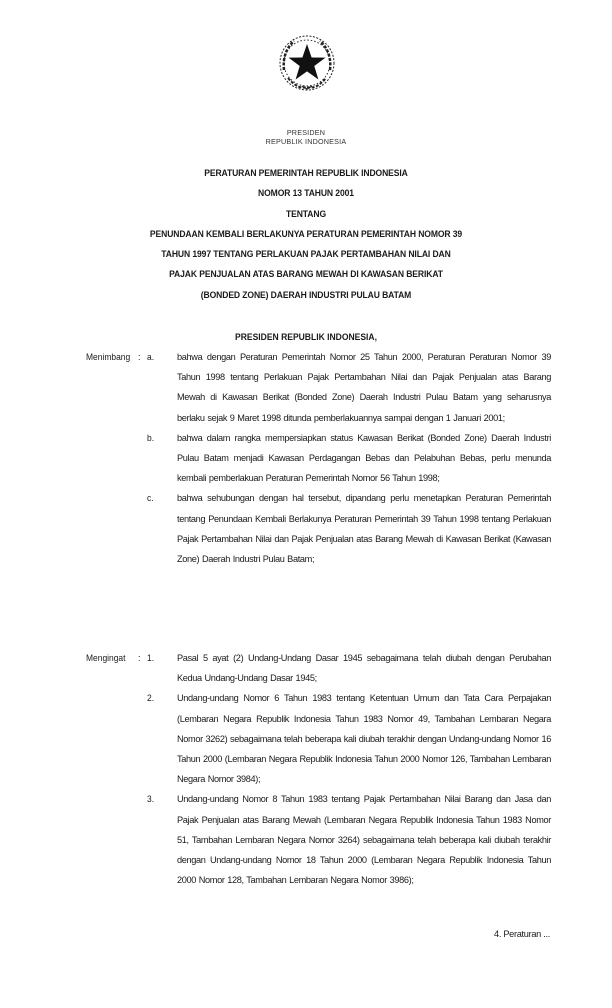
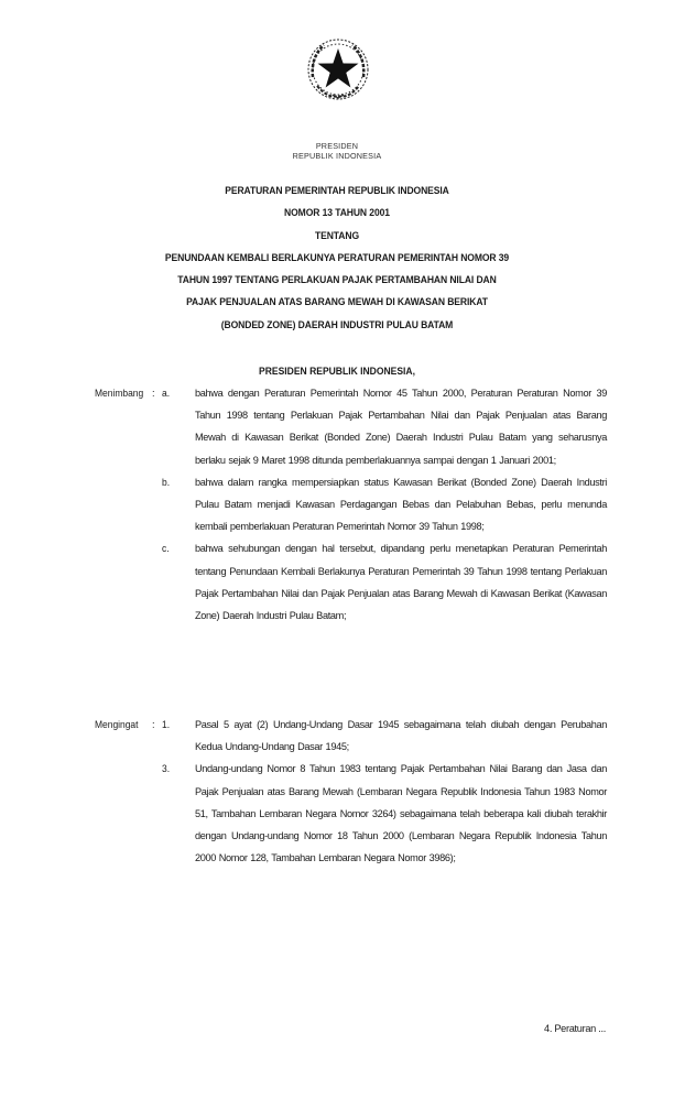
  PRESIDEN
  REPUBLIK INDONESIA
  PERATURAN PEMERINTAH REPUBLIK INDONESIA
  NOMOR 13 TAHUN 2001
  TENTANG
  PENUNDAAN KEMBALI BERLAKUNYA PERATURAN PEMERINTAH NOMOR 39
  TAHUN 1997 TENTANG PERLAKUAN PAJAK PERTAMBAHAN NILAI DAN
  PAJAK PENJUALAN ATAS BARANG MEWAH DI KAWASAN BERIKAT
  (BONDED ZONE) DAERAH INDUSTRI PULAU BATAM
  PRESIDEN REPUBLIK INDONESIA,
  Menimbang
  :
  a.
- bahwa dengan Peraturan Pemerintah Nomor 25 Tahun 2000, Peraturan Peraturan Nomor 39 Tahun 1998 tentang Perlakuan Pajak Pertambahan Nilai dan Pajak Penjualan atas Barang Mewah di Kawasan Berikat (Bonded Zone) Daerah Industri Pulau Batam yang seharusnya berlaku sejak 9 Maret 1998 ditunda pemberlakuannya sampai dengan 1 Januari 2001;
+ bahwa dengan Peraturan Pemerintah Nomor 45 Tahun 2000, Peraturan Peraturan Nomor 39 Tahun 1998 tentang Perlakuan Pajak Pertambahan Nilai dan Pajak Penjualan atas Barang Mewah di Kawasan Berikat (Bonded Zone) Daerah Industri Pulau Batam yang seharusnya berlaku sejak 9 Maret 1998 ditunda pemberlakuannya sampai dengan 1 Januari 2001;
  b.
- bahwa dalam rangka mempersiapkan status Kawasan Berikat (Bonded Zone) Daerah Industri Pulau Batam menjadi Kawasan Perdagangan Bebas dan Pelabuhan Bebas, perlu menunda kembali pemberlakuan Peraturan Pemerintah Nomor 56 Tahun 1998;
+ bahwa dalam rangka mempersiapkan status Kawasan Berikat (Bonded Zone) Daerah Industri Pulau Batam menjadi Kawasan Perdagangan Bebas dan Pelabuhan Bebas, perlu menunda kembali pemberlakuan Peraturan Pemerintah Nomor 39 Tahun 1998;
  c.
  bahwa sehubungan dengan hal tersebut, dipandang perlu menetapkan Peraturan Pemerintah tentang Penundaan Kembali Berlakunya Peraturan Pemerintah 39 Tahun 1998 tentang Perlakuan Pajak Pertambahan Nilai dan Pajak Penjualan atas Barang Mewah di Kawasan Berikat (Kawasan Zone) Daerah Industri Pulau Batam;
  Mengingat
  :
  1.
  Pasal 5 ayat (2) Undang-Undang Dasar 1945 sebagaimana telah diubah dengan Perubahan Kedua Undang-Undang Dasar 1945;
- 2.
- Undang-undang Nomor 6 Tahun 1983 tentang Ketentuan Umum dan Tata Cara Perpajakan (Lembaran Negara Republik Indonesia Tahun 1983 Nomor 49, Tambahan Lembaran Negara Nomor 3262) sebagaimana telah beberapa kali diubah terakhir dengan Undang-undang Nomor 16 Tahun 2000 (Lembaran Negara Republik Indonesia Tahun 2000 Nomor 126, Tambahan Lembaran Negara Nomor 3984);
  3.
  Undang-undang Nomor 8 Tahun 1983 tentang Pajak Pertambahan Nilai Barang dan Jasa dan Pajak Penjualan atas Barang Mewah (Lembaran Negara Republik Indonesia Tahun 1983 Nomor 51, Tambahan Lembaran Negara Nomor 3264) sebagaimana telah beberapa kali diubah terakhir dengan Undang-undang Nomor 18 Tahun 2000 (Lembaran Negara Republik Indonesia Tahun 2000 Nomor 128, Tambahan Lembaran Negara Nomor 3986);
  4. Peraturan ...
